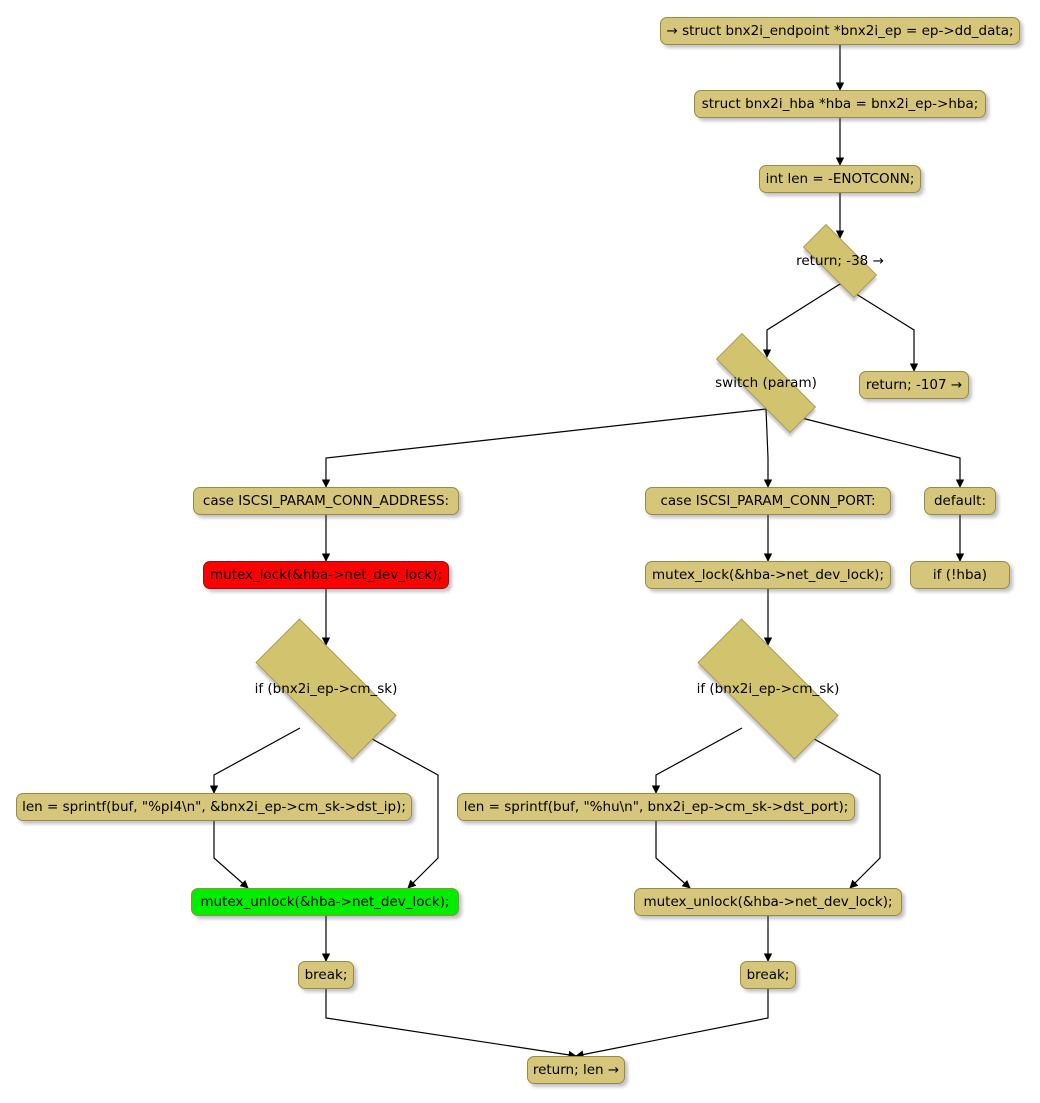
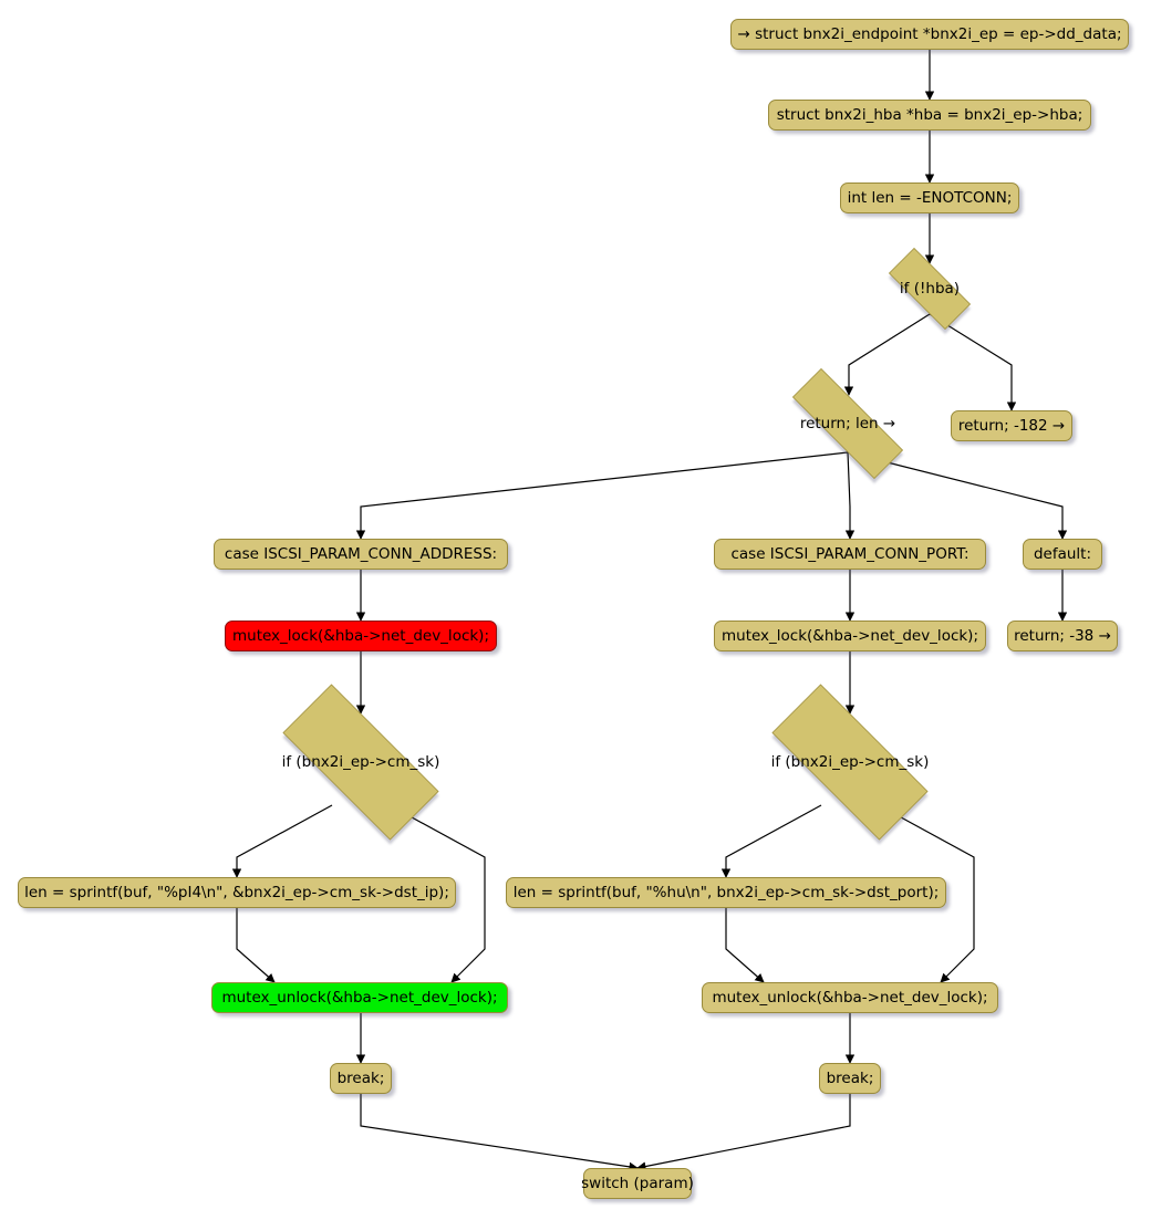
  → struct bnx2i_endpoint *bnx2i_ep = ep->dd_data;
  struct bnx2i_hba *hba = bnx2i_ep->hba;
  int len = -ENOTCONN;
- return; -38 →
+ if (!hba)
- switch (param)
+ return; len →
- return; -107 →
+ return; -182 →
  case ISCSI_PARAM_CONN_ADDRESS:
  case ISCSI_PARAM_CONN_PORT:
  default:
  mutex_lock(&hba->net_dev_lock);
  mutex_lock(&hba->net_dev_lock);
- if (!hba)
+ return; -38 →
  if (bnx2i_ep->cm_sk)
  if (bnx2i_ep->cm_sk)
  len = sprintf(buf, "%pI4\n", &bnx2i_ep->cm_sk->dst_ip);
  len = sprintf(buf, "%hu\n", bnx2i_ep->cm_sk->dst_port);
  mutex_unlock(&hba->net_dev_lock);
  mutex_unlock(&hba->net_dev_lock);
  break;
  break;
- return; len →
+ switch (param)
